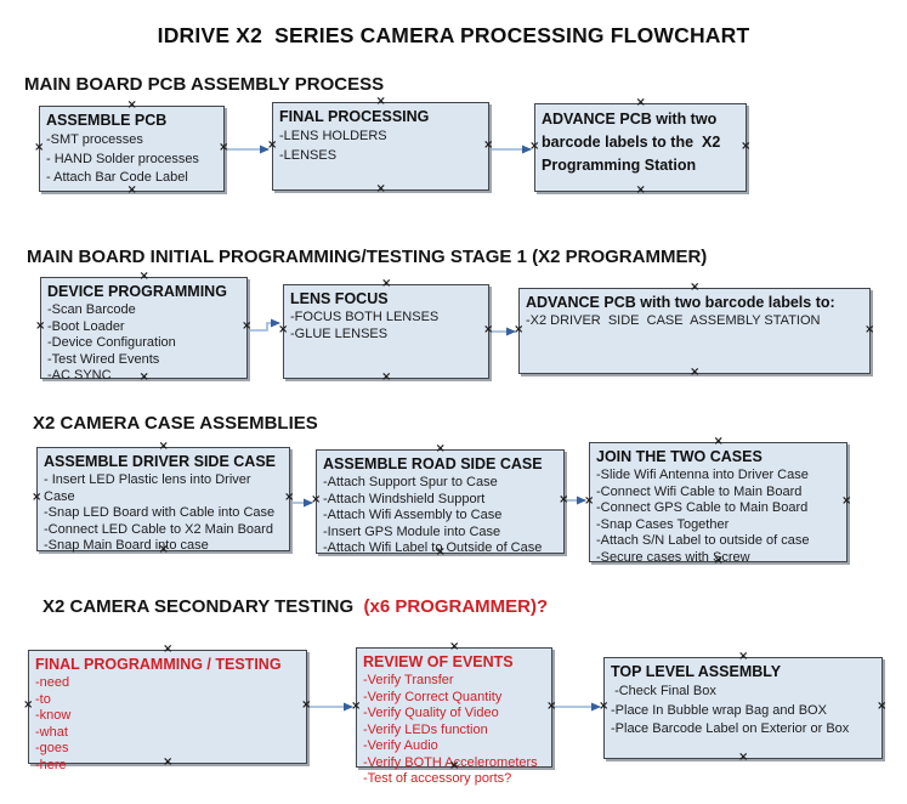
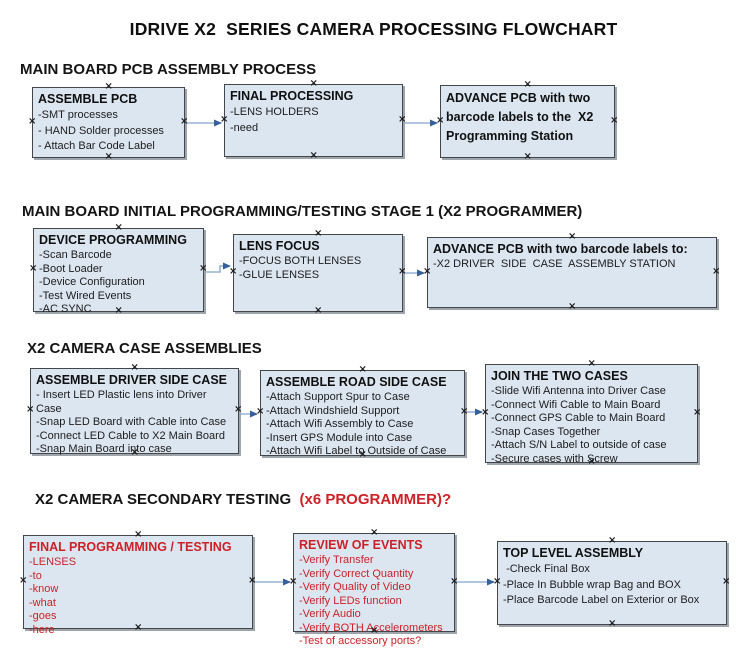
  IDRIVE X2 SERIES CAMERA PROCESSING FLOWCHART
  MAIN BOARD PCB ASSEMBLY PROCESS
  MAIN BOARD INITIAL PROGRAMMING/TESTING STAGE 1 (X2 PROGRAMMER)
  X2 CAMERA CASE ASSEMBLIES
  X2 CAMERA SECONDARY TESTING (x6 PROGRAMMER)?
  ASSEMBLE PCB
  -SMT processes
  - HAND Solder processes
  - Attach Bar Code Label
  FINAL PROCESSING
  -LENS HOLDERS
- -LENSES
+ -need
  ADVANCE PCB with two barcode labels to the X2 Programming Station
  DEVICE PROGRAMMING
  -Scan Barcode
  -Boot Loader
  -Device Configuration
  -Test Wired Events
  -AC SYNC
  LENS FOCUS
  -FOCUS BOTH LENSES
  -GLUE LENSES
  ADVANCE PCB with two barcode labels to:
  -X2 DRIVER SIDE CASE ASSEMBLY STATION
  ASSEMBLE DRIVER SIDE CASE
  - Insert LED Plastic lens into Driver Case
  -Snap LED Board with Cable into Case
  -Connect LED Cable to X2 Main Board
  -Snap Main Board into case
  ASSEMBLE ROAD SIDE CASE
  -Attach Support Spur to Case
  -Attach Windshield Support
  -Attach Wifi Assembly to Case
  -Insert GPS Module into Case
  -Attach Wifi Label to Outside of Case
  JOIN THE TWO CASES
  -Slide Wifi Antenna into Driver Case
  -Connect Wifi Cable to Main Board
  -Connect GPS Cable to Main Board
  -Snap Cases Together
  -Attach S/N Label to outside of case
  -Secure cases with Screw
  FINAL PROGRAMMING / TESTING
- -need
+ -LENSES
  -to
  -know
  -what
  -goes
  -here
  REVIEW OF EVENTS
  -Verify Transfer
  -Verify Correct Quantity
  -Verify Quality of Video
  -Verify LEDs function
  -Verify Audio
  -Verify BOTH Accelerometers
  -Test of accessory ports?
  TOP LEVEL ASSEMBLY
  -Check Final Box
  -Place In Bubble wrap Bag and BOX
  -Place Barcode Label on Exterior or Box
